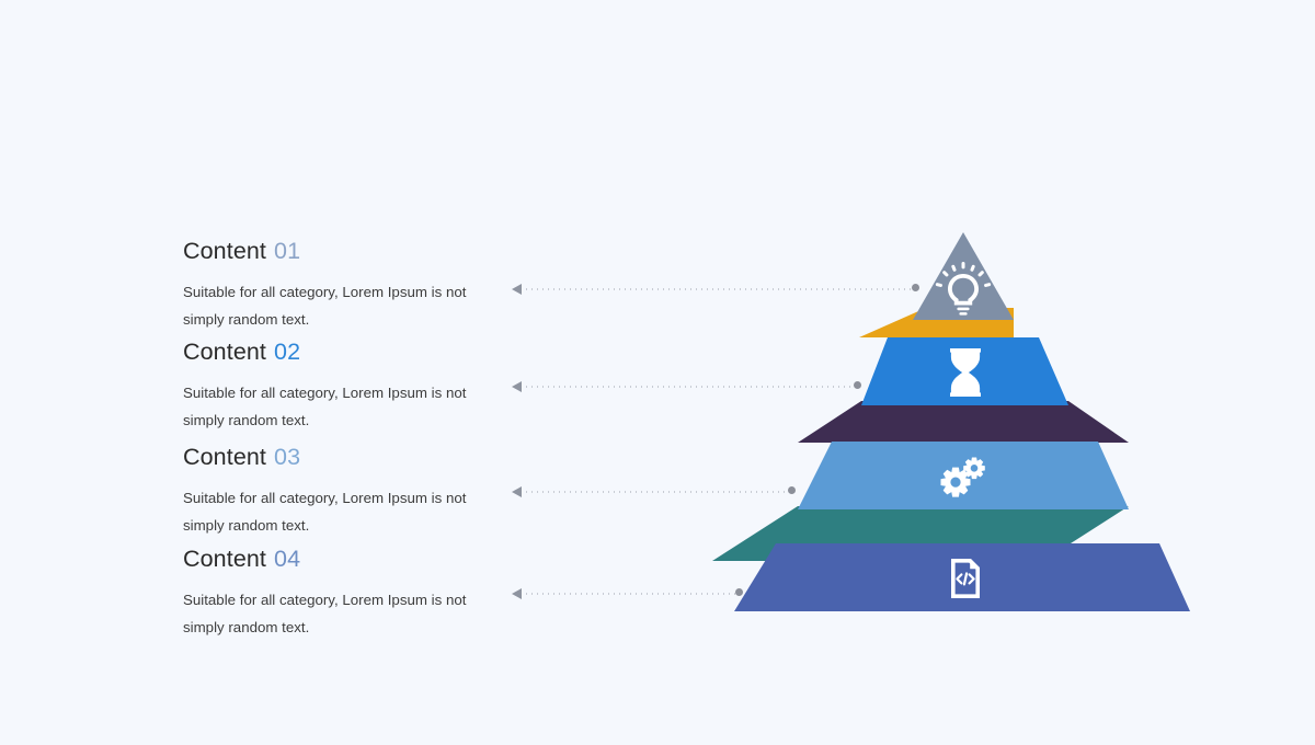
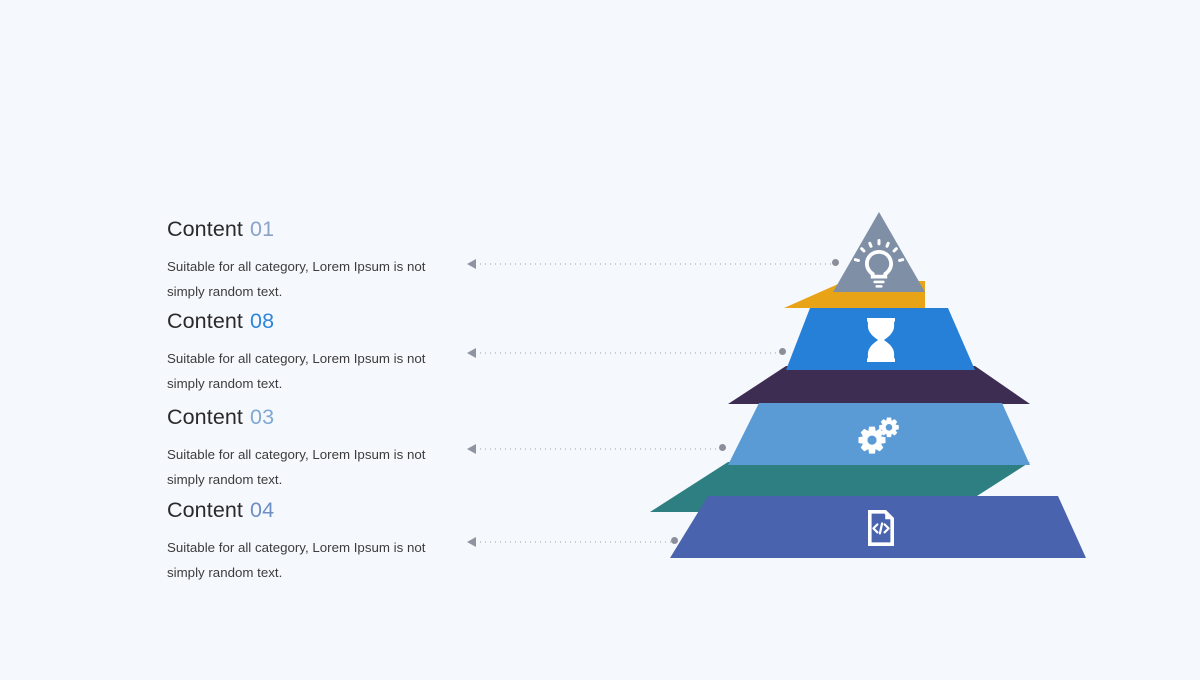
  Content 01
  Suitable for all category, Lorem Ipsum is not simply random text.
- Content 02
+ Content 08
  Suitable for all category, Lorem Ipsum is not simply random text.
  Content 03
  Suitable for all category, Lorem Ipsum is not simply random text.
  Content 04
  Suitable for all category, Lorem Ipsum is not simply random text.
